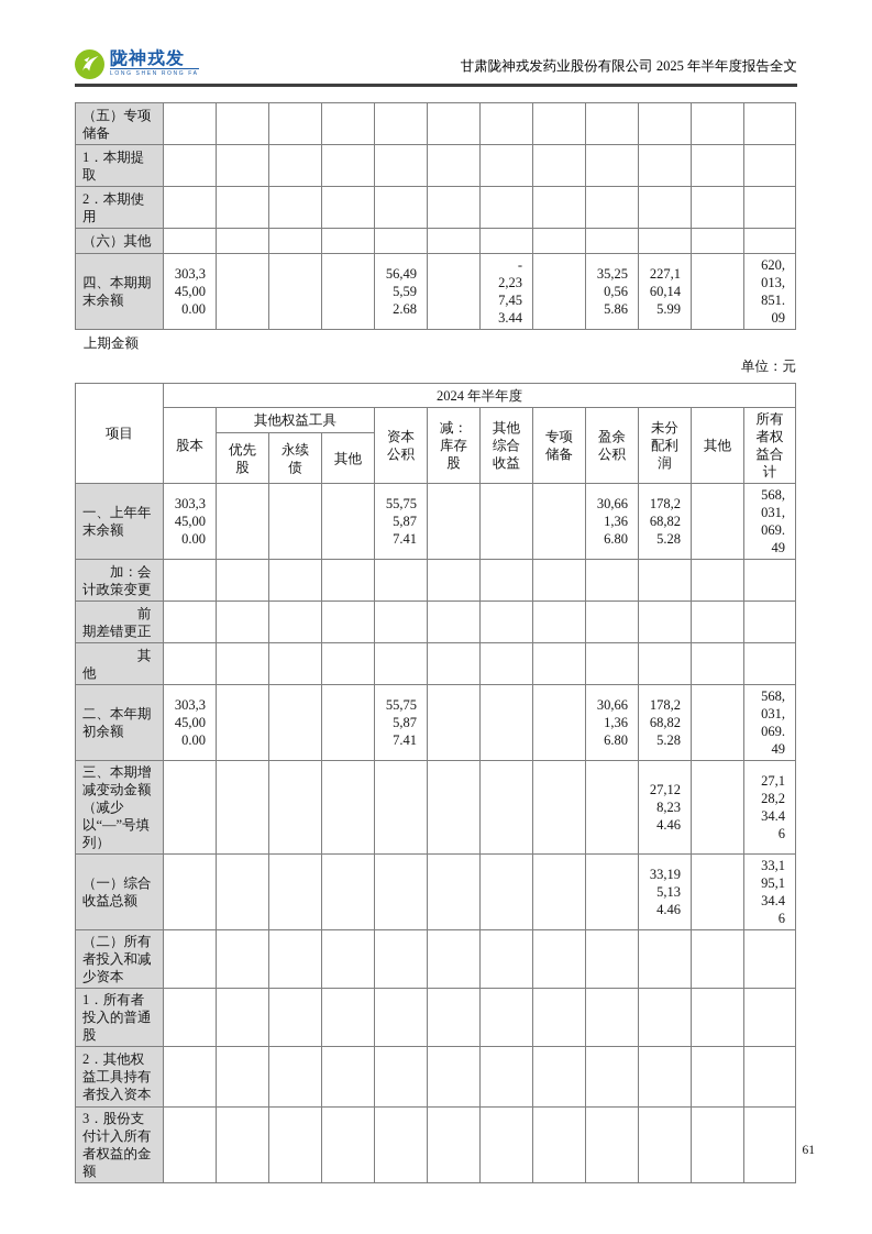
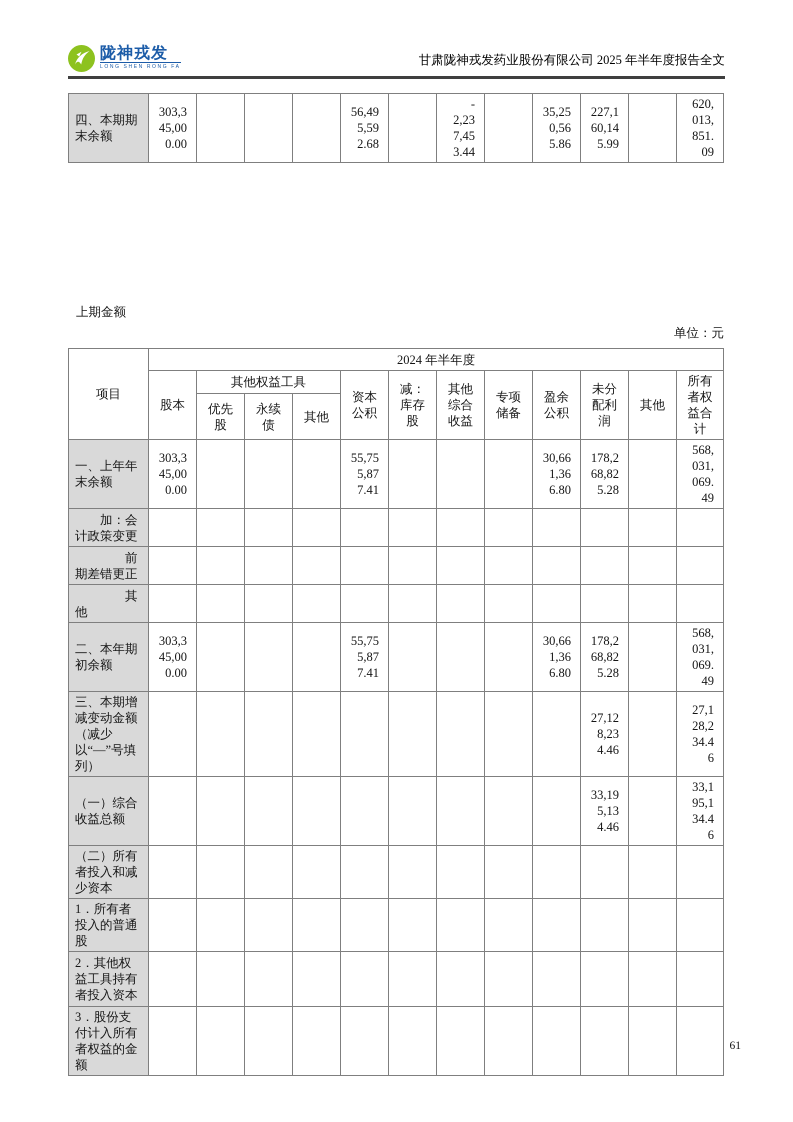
  陇神戎发
  甘肃陇神戎发药业股份有限公司 2025 年半年度报告全文
- （五）专项储备
- 1．本期提取
- 2．本期使用
- （六）其他
  四、本期期末余额	303,345,000.00				56,495,592.68		- 2,237,453.44		35,250,565.86	227,160,145.99		620,013,851.09
  上期金额
  单位：元
  项目	2024 年半年度
  股本	其他权益工具	资本公积	减：库存股	其他综合收益	专项储备	盈余公积	未分配利润	其他	所有者权益合计
  优先股	永续债	其他
  一、上年年末余额	303,345,000.00				55,755,877.41				30,661,366.80	178,268,825.28		568,031,069.49
  加：会计政策变更
  前期差错更正
  其他
  二、本年期初余额	303,345,000.00				55,755,877.41				30,661,366.80	178,268,825.28		568,031,069.49
  三、本期增减变动金额（减少以“—”号填列）										27,128,234.46		27,128,234.46
  （一）综合收益总额										33,195,134.46		33,195,134.46
  （二）所有者投入和减少资本
  1．所有者投入的普通股
  2．其他权益工具持有者投入资本
  3．股份支付计入所有者权益的金额
  61
